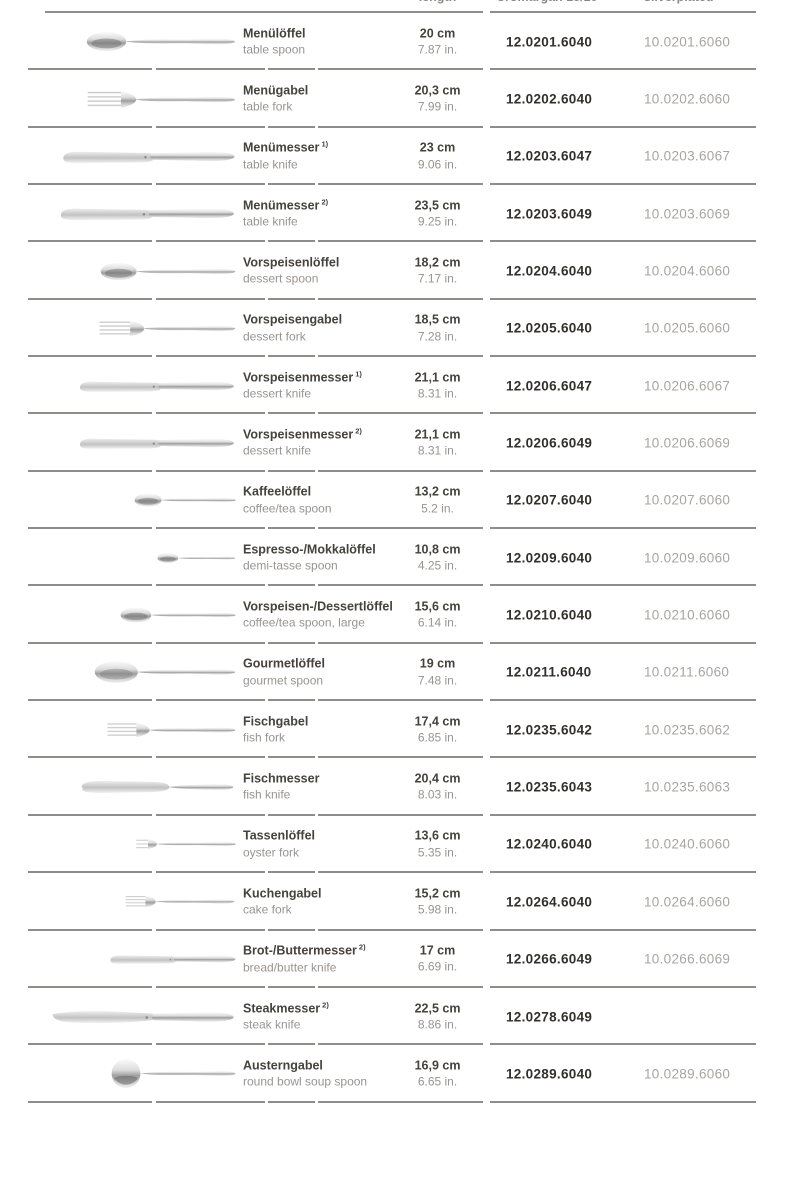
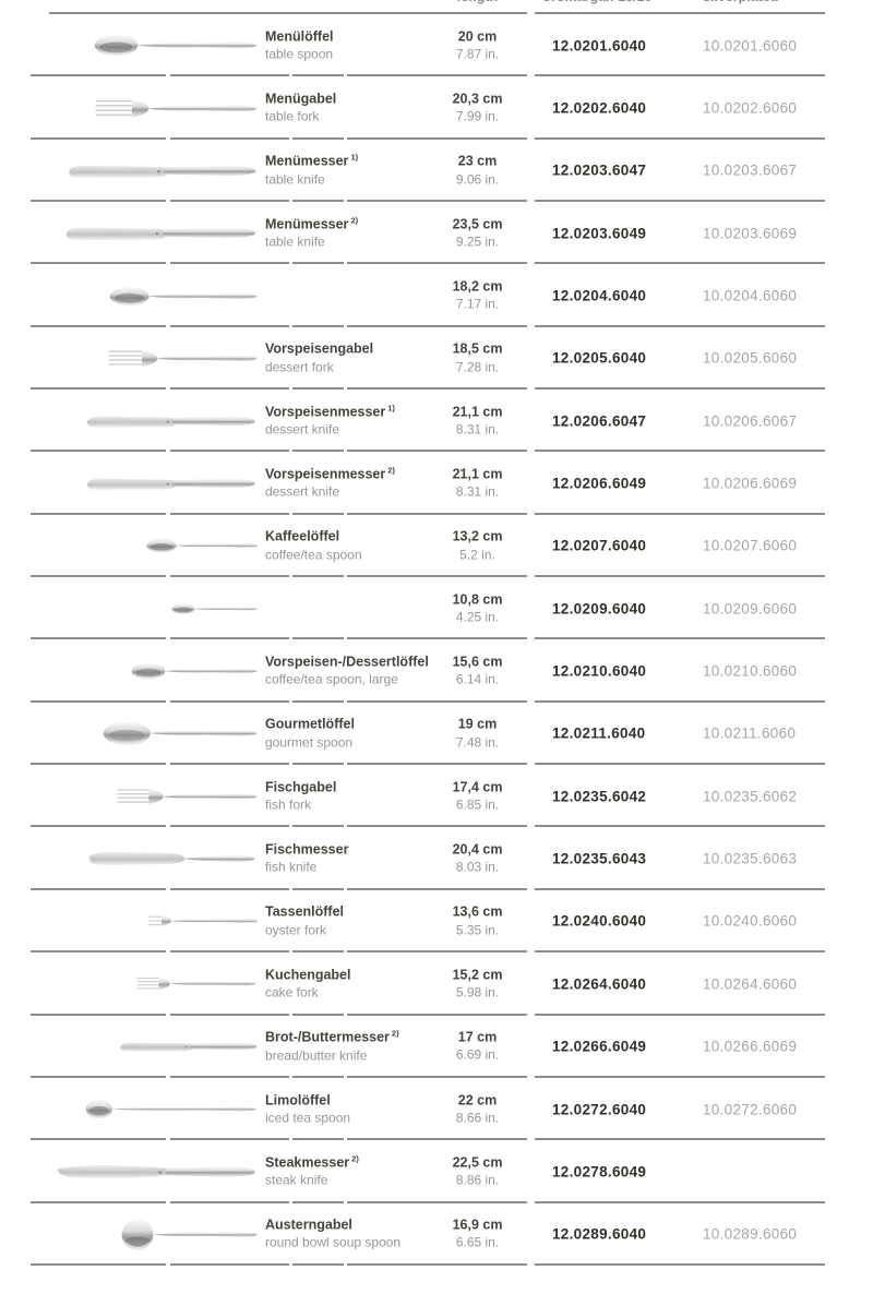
  Menülöffel
  table spoon
  20 cm
  7.87 in.
  12.0201.6040
  10.0201.6060
  Menügabel
  table fork
  20,3 cm
  7.99 in.
  12.0202.6040
  10.0202.6060
  Menümesser 1)
  table knife
  23 cm
  9.06 in.
  12.0203.6047
  10.0203.6067
  Menümesser 2)
  table knife
  23,5 cm
  9.25 in.
  12.0203.6049
  10.0203.6069
- Vorspeisenlöffel
- dessert spoon
  18,2 cm
  7.17 in.
  12.0204.6040
  10.0204.6060
  Vorspeisengabel
  dessert fork
  18,5 cm
  7.28 in.
  12.0205.6040
  10.0205.6060
  Vorspeisenmesser 1)
  dessert knife
  21,1 cm
  8.31 in.
  12.0206.6047
  10.0206.6067
  Vorspeisenmesser 2)
  dessert knife
  21,1 cm
  8.31 in.
  12.0206.6049
  10.0206.6069
  Kaffeelöffel
  coffee/tea spoon
  13,2 cm
  5.2 in.
  12.0207.6040
  10.0207.6060
- Espresso-/Mokkalöffel
- demi-tasse spoon
  10,8 cm
  4.25 in.
  12.0209.6040
  10.0209.6060
  Vorspeisen-/Dessertlöffel
  coffee/tea spoon, large
  15,6 cm
  6.14 in.
  12.0210.6040
  10.0210.6060
  Gourmetlöffel
  gourmet spoon
  19 cm
  7.48 in.
  12.0211.6040
  10.0211.6060
  Fischgabel
  fish fork
  17,4 cm
  6.85 in.
  12.0235.6042
  10.0235.6062
  Fischmesser
  fish knife
  20,4 cm
  8.03 in.
  12.0235.6043
  10.0235.6063
  Tassenlöffel
  oyster fork
  13,6 cm
  5.35 in.
  12.0240.6040
  10.0240.6060
  Kuchengabel
  cake fork
  15,2 cm
  5.98 in.
  12.0264.6040
  10.0264.6060
  Brot-/Buttermesser 2)
  bread/butter knife
  17 cm
  6.69 in.
  12.0266.6049
  10.0266.6069
+ Limolöffel
+ iced tea spoon
+ 22 cm
+ 8.66 in.
+ 12.0272.6040
+ 10.0272.6060
  Steakmesser 2)
  steak knife
  22,5 cm
  8.86 in.
  12.0278.6049
  Austerngabel
  round bowl soup spoon
  16,9 cm
  6.65 in.
  12.0289.6040
  10.0289.6060
